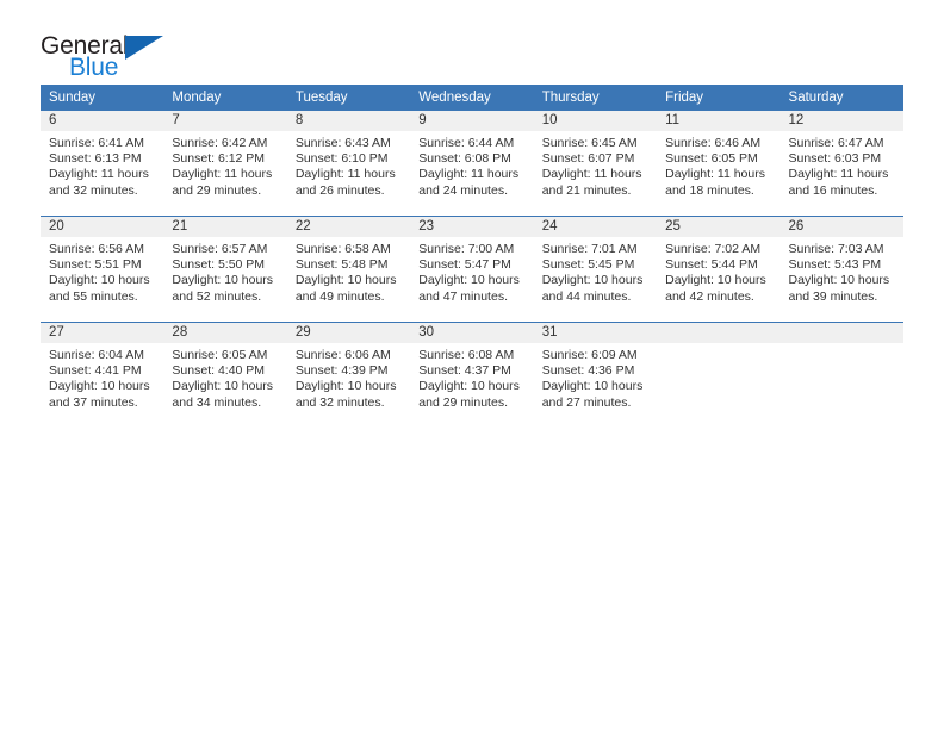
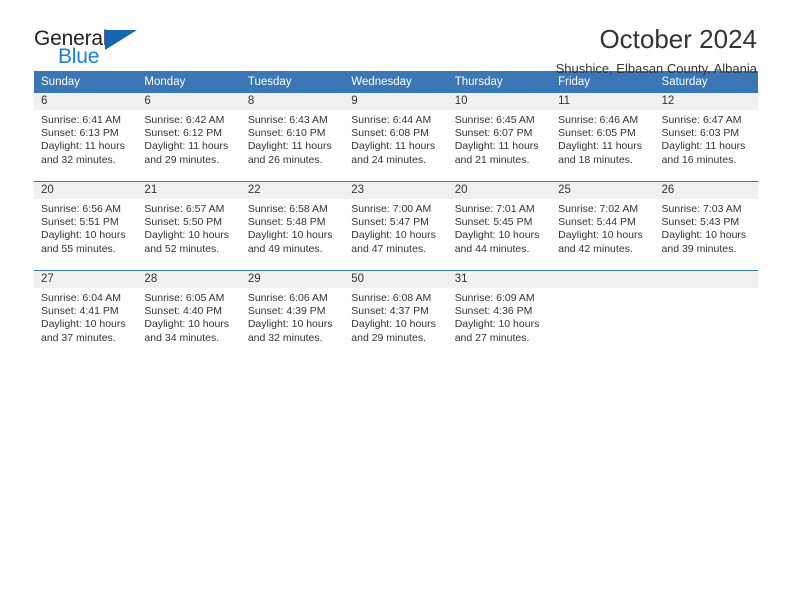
  General
  Blue
+ October 2024
+ Shushice, Elbasan County, Albania
  Sunday	Monday	Tuesday	Wednesday	Thursday	Friday	Saturday
- 6 Sunrise: 6:41 AM Sunset: 6:13 PM Daylight: 11 hours and 32 minutes.	7 Sunrise: 6:42 AM Sunset: 6:12 PM Daylight: 11 hours and 29 minutes.	8 Sunrise: 6:43 AM Sunset: 6:10 PM Daylight: 11 hours and 26 minutes.	9 Sunrise: 6:44 AM Sunset: 6:08 PM Daylight: 11 hours and 24 minutes.	10 Sunrise: 6:45 AM Sunset: 6:07 PM Daylight: 11 hours and 21 minutes.	11 Sunrise: 6:46 AM Sunset: 6:05 PM Daylight: 11 hours and 18 minutes.	12 Sunrise: 6:47 AM Sunset: 6:03 PM Daylight: 11 hours and 16 minutes.
+ 6 Sunrise: 6:41 AM Sunset: 6:13 PM Daylight: 11 hours and 32 minutes.	6 Sunrise: 6:42 AM Sunset: 6:12 PM Daylight: 11 hours and 29 minutes.	8 Sunrise: 6:43 AM Sunset: 6:10 PM Daylight: 11 hours and 26 minutes.	9 Sunrise: 6:44 AM Sunset: 6:08 PM Daylight: 11 hours and 24 minutes.	10 Sunrise: 6:45 AM Sunset: 6:07 PM Daylight: 11 hours and 21 minutes.	11 Sunrise: 6:46 AM Sunset: 6:05 PM Daylight: 11 hours and 18 minutes.	12 Sunrise: 6:47 AM Sunset: 6:03 PM Daylight: 11 hours and 16 minutes.
- 20 Sunrise: 6:56 AM Sunset: 5:51 PM Daylight: 10 hours and 55 minutes.	21 Sunrise: 6:57 AM Sunset: 5:50 PM Daylight: 10 hours and 52 minutes.	22 Sunrise: 6:58 AM Sunset: 5:48 PM Daylight: 10 hours and 49 minutes.	23 Sunrise: 7:00 AM Sunset: 5:47 PM Daylight: 10 hours and 47 minutes.	24 Sunrise: 7:01 AM Sunset: 5:45 PM Daylight: 10 hours and 44 minutes.	25 Sunrise: 7:02 AM Sunset: 5:44 PM Daylight: 10 hours and 42 minutes.	26 Sunrise: 7:03 AM Sunset: 5:43 PM Daylight: 10 hours and 39 minutes.
+ 20 Sunrise: 6:56 AM Sunset: 5:51 PM Daylight: 10 hours and 55 minutes.	21 Sunrise: 6:57 AM Sunset: 5:50 PM Daylight: 10 hours and 52 minutes.	22 Sunrise: 6:58 AM Sunset: 5:48 PM Daylight: 10 hours and 49 minutes.	23 Sunrise: 7:00 AM Sunset: 5:47 PM Daylight: 10 hours and 47 minutes.	20 Sunrise: 7:01 AM Sunset: 5:45 PM Daylight: 10 hours and 44 minutes.	25 Sunrise: 7:02 AM Sunset: 5:44 PM Daylight: 10 hours and 42 minutes.	26 Sunrise: 7:03 AM Sunset: 5:43 PM Daylight: 10 hours and 39 minutes.
- 27 Sunrise: 6:04 AM Sunset: 4:41 PM Daylight: 10 hours and 37 minutes.	28 Sunrise: 6:05 AM Sunset: 4:40 PM Daylight: 10 hours and 34 minutes.	29 Sunrise: 6:06 AM Sunset: 4:39 PM Daylight: 10 hours and 32 minutes.	30 Sunrise: 6:08 AM Sunset: 4:37 PM Daylight: 10 hours and 29 minutes.	31 Sunrise: 6:09 AM Sunset: 4:36 PM Daylight: 10 hours and 27 minutes.
+ 27 Sunrise: 6:04 AM Sunset: 4:41 PM Daylight: 10 hours and 37 minutes.	28 Sunrise: 6:05 AM Sunset: 4:40 PM Daylight: 10 hours and 34 minutes.	29 Sunrise: 6:06 AM Sunset: 4:39 PM Daylight: 10 hours and 32 minutes.	50 Sunrise: 6:08 AM Sunset: 4:37 PM Daylight: 10 hours and 29 minutes.	31 Sunrise: 6:09 AM Sunset: 4:36 PM Daylight: 10 hours and 27 minutes.
